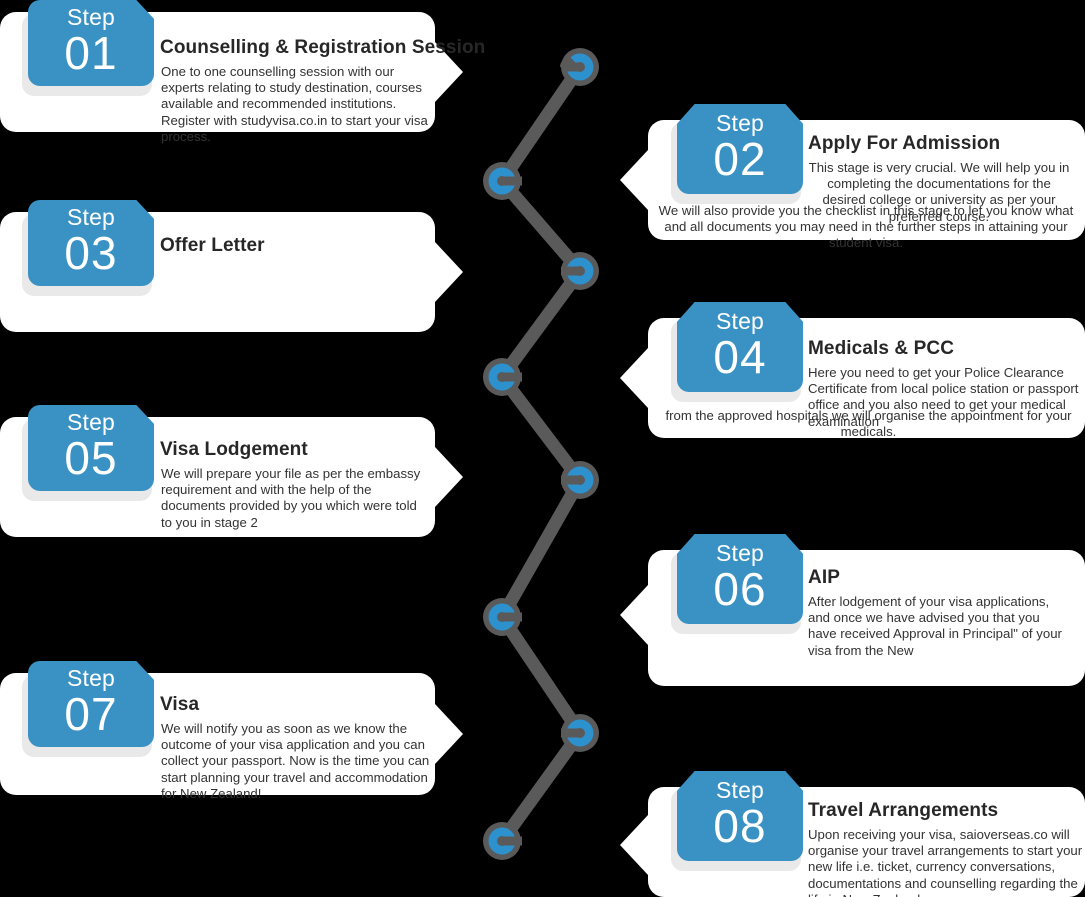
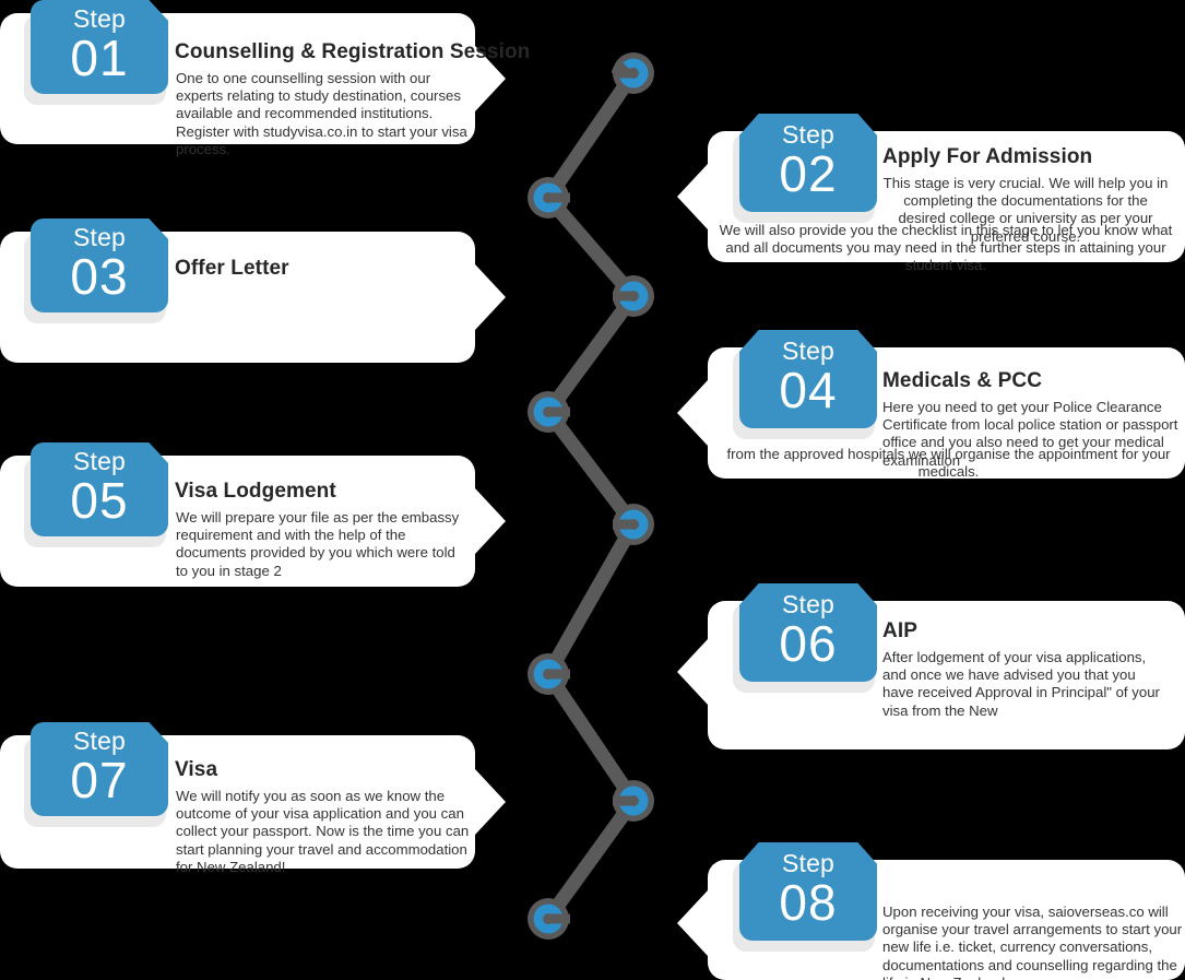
  Step
  01
  Counselling & Registration Session
  One to one counselling session with our experts relating to study destination, courses available and recommended institutions. Register with studyvisa.co.in to start your visa process.
  Step
  02
  Apply For Admission
  This stage is very crucial. We will help you in completing the documentations for the desired college or university as per your preferred course.
  We will also provide you the checklist in this stage to let you know what and all documents you may need in the further steps in attaining your student visa.
  Step
  03
  Offer Letter
  Step
  04
  Medicals & PCC
  Here you need to get your Police Clearance Certificate from local police station or passport office and you also need to get your medical examination
  from the approved hospitals we will organise the appointment for your medicals.
  Step
  05
  Visa Lodgement
  We will prepare your file as per the embassy requirement and with the help of the documents provided by you which were told to you in stage 2
  Step
  06
  AIP
  After lodgement of your visa applications, and once we have advised you that you have received Approval in Principal" of your visa from the New
  Step
  07
  Visa
  We will notify you as soon as we know the outcome of your visa application and you can collect your passport. Now is the time you can start planning your travel and accommodation for New Zealand!
  Step
  08
- Travel Arrangements
  Upon receiving your visa, saioverseas.co will organise your travel arrangements to start your new life i.e. ticket, currency conversations, documentations and counselling regarding the
